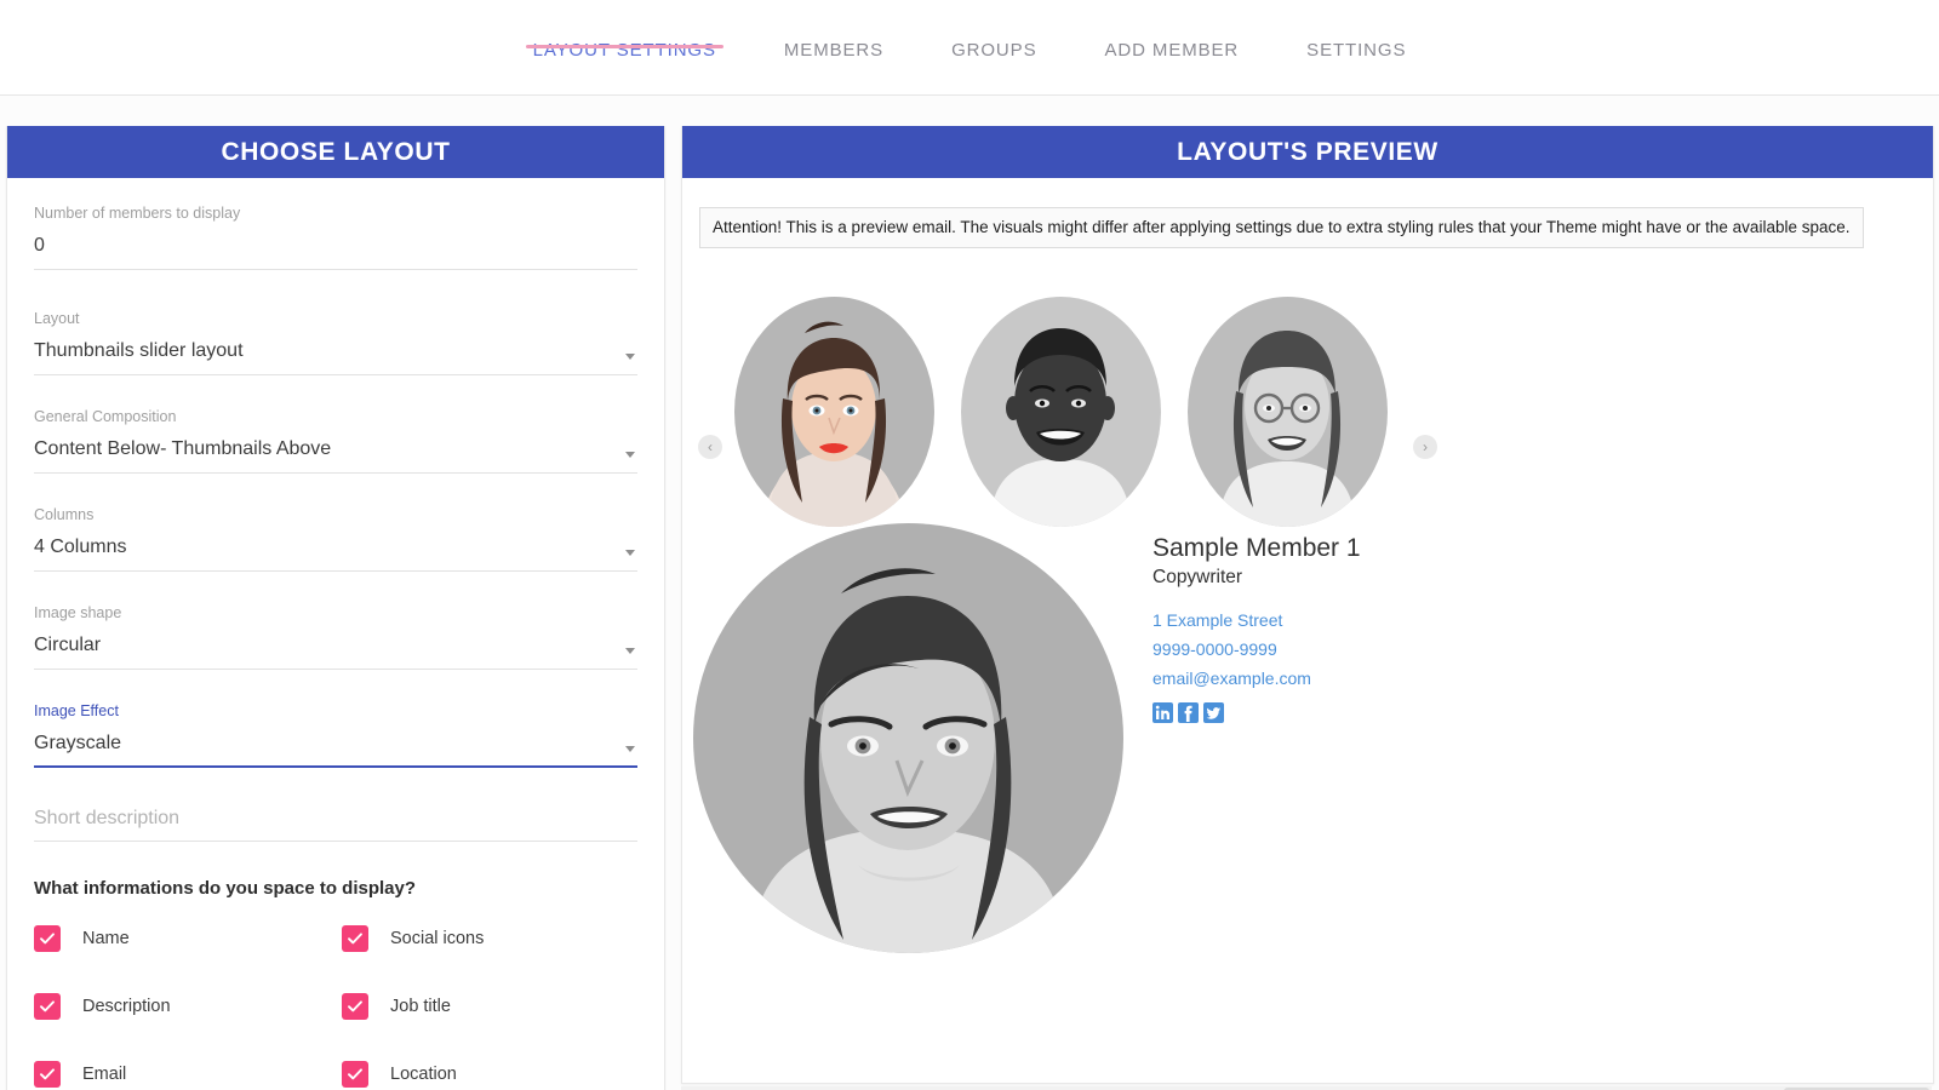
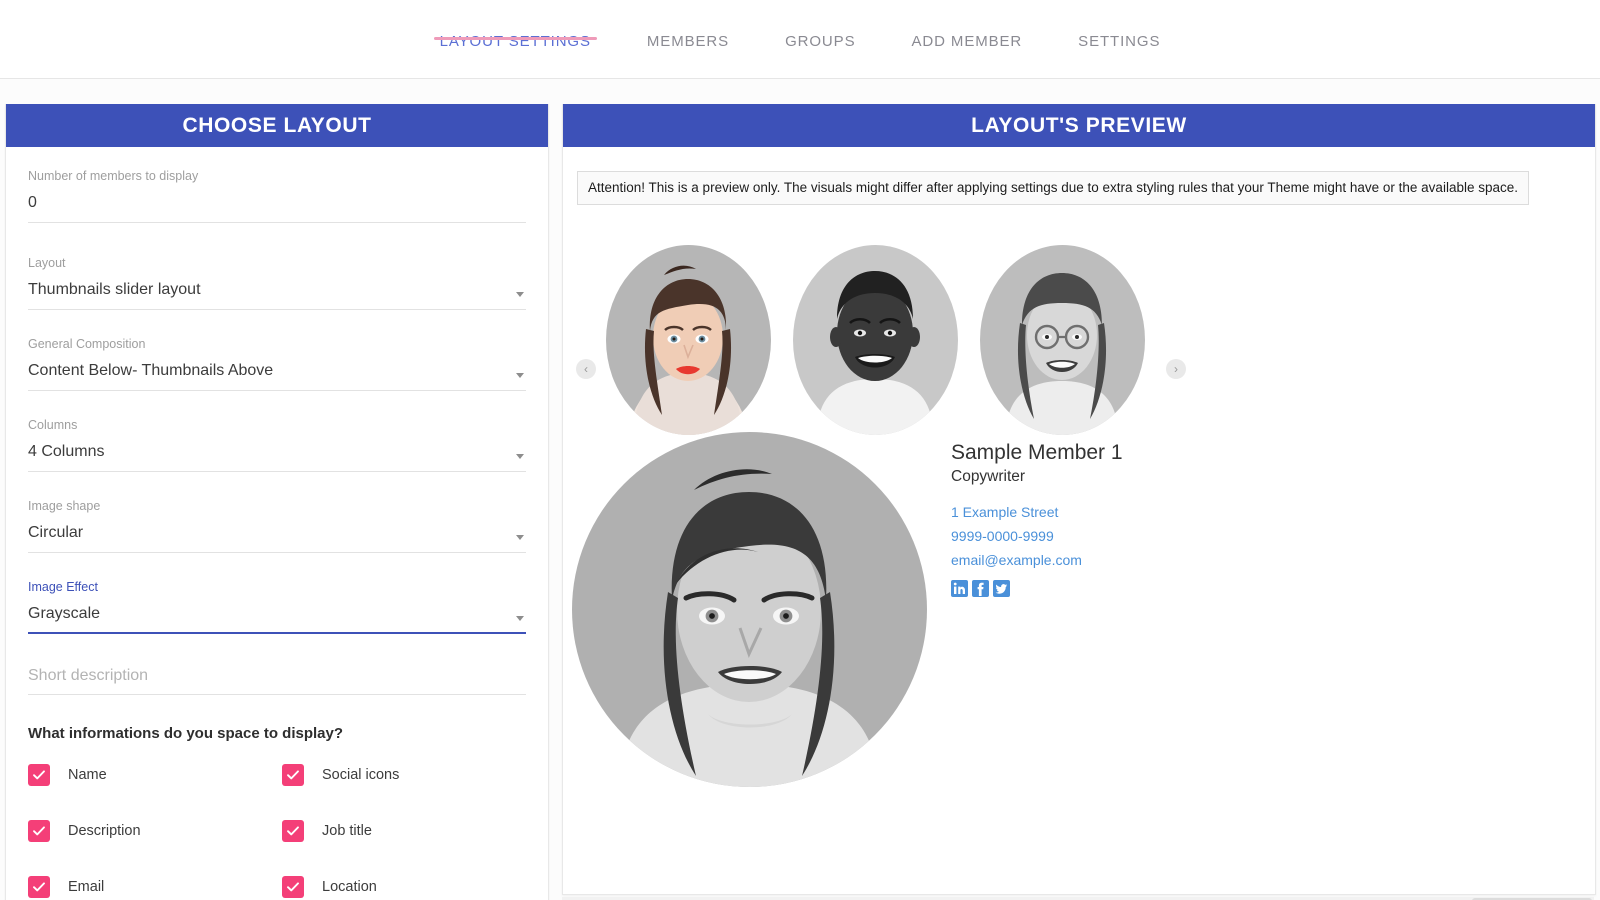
  LAYOUT SETTINGS
  MEMBERS
  GROUPS
  ADD MEMBER
  SETTINGS
  CHOOSE LAYOUT
  Number of members to display
  0
  Layout
  Thumbnails slider layout
  General Composition
  Content Below- Thumbnails Above
  Columns
  4 Columns
  Image shape
  Circular
  Image Effect
  Grayscale
  Short description
  What informations do you space to display?
  Name
  Social icons
  Description
  Job title
  Email
  Location
  LAYOUT'S PREVIEW
- Attention! This is a preview email. The visuals might differ after applying settings due to extra styling rules that your Theme might have or the available space.
+ Attention! This is a preview only. The visuals might differ after applying settings due to extra styling rules that your Theme might have or the available space.
  ‹
  ›
  Sample Member 1
  Copywriter
  1 Example Street
  9999-0000-9999
  email@example.com
